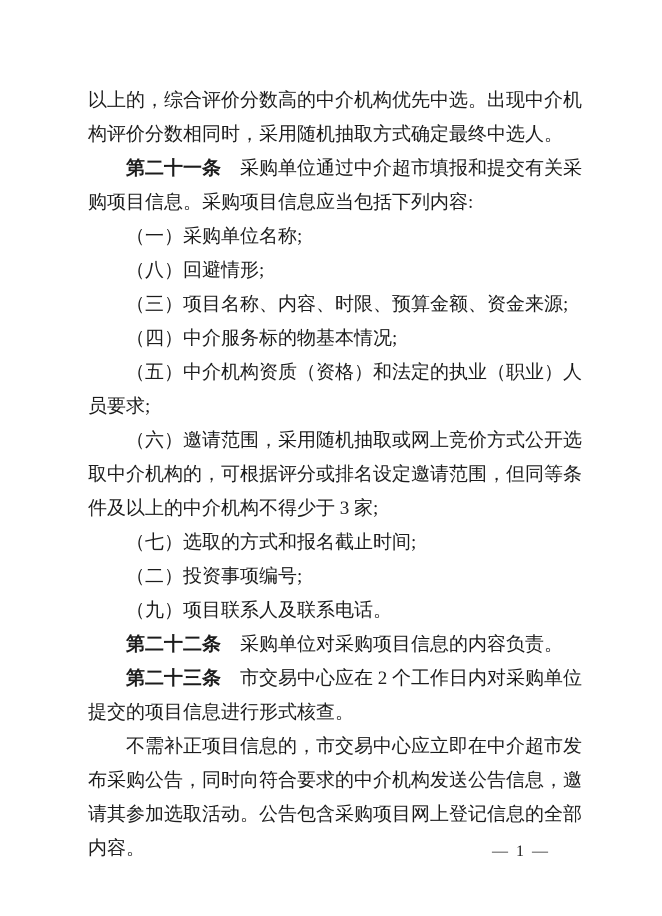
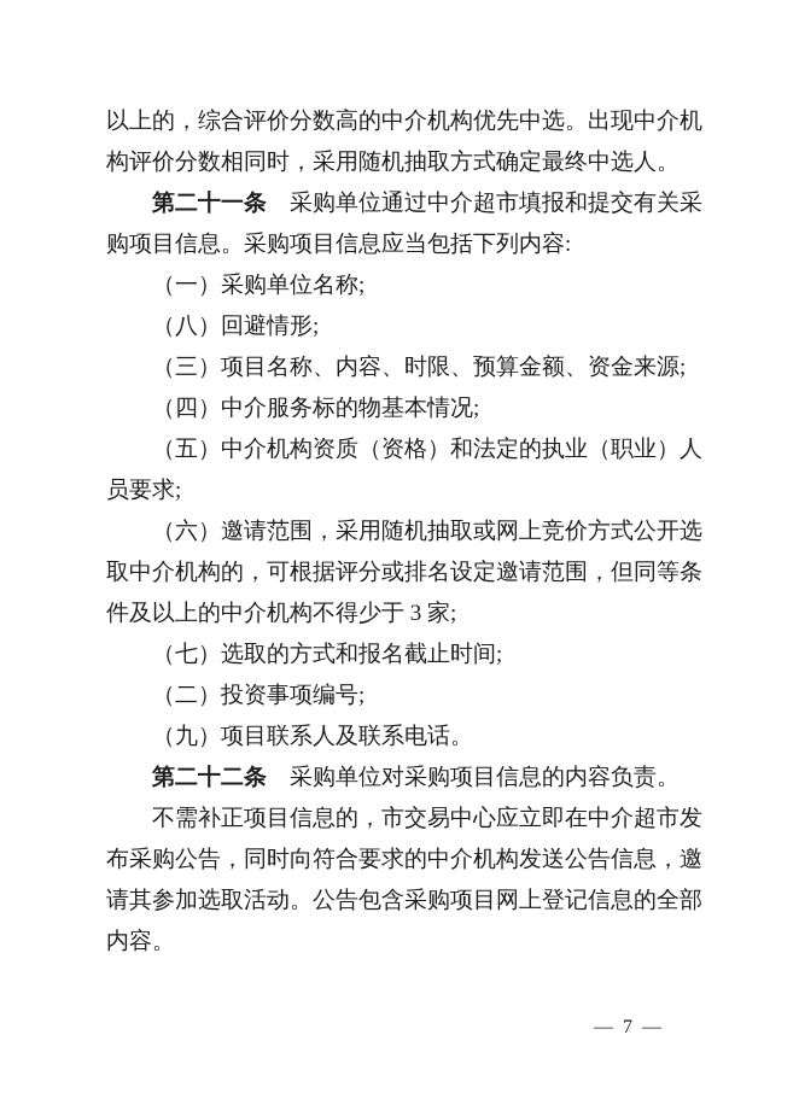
  以上的，综合评价分数高的中介机构优先中选。出现中介机构评价分数相同时，采用随机抽取方式确定最终中选人。
  第二十一条 采购单位通过中介超市填报和提交有关采购项目信息。采购项目信息应当包括下列内容:
  （一）采购单位名称;
  （八）回避情形;
  （三）项目名称、内容、时限、预算金额、资金来源;
  （四）中介服务标的物基本情况;
  （五）中介机构资质（资格）和法定的执业（职业）人员要求;
  （六）邀请范围，采用随机抽取或网上竞价方式公开选取中介机构的，可根据评分或排名设定邀请范围，但同等条件及以上的中介机构不得少于 3 家;
  （七）选取的方式和报名截止时间;
  （二）投资事项编号;
  （九）项目联系人及联系电话。
  第二十二条 采购单位对采购项目信息的内容负责。
- 第二十三条 市交易中心应在 2 个工作日内对采购单位提交的项目信息进行形式核查。
  不需补正项目信息的，市交易中心应立即在中介超市发布采购公告，同时向符合要求的中介机构发送公告信息，邀请其参加选取活动。公告包含采购项目网上登记信息的全部内容。
- — 1 —
+ — 7 —
